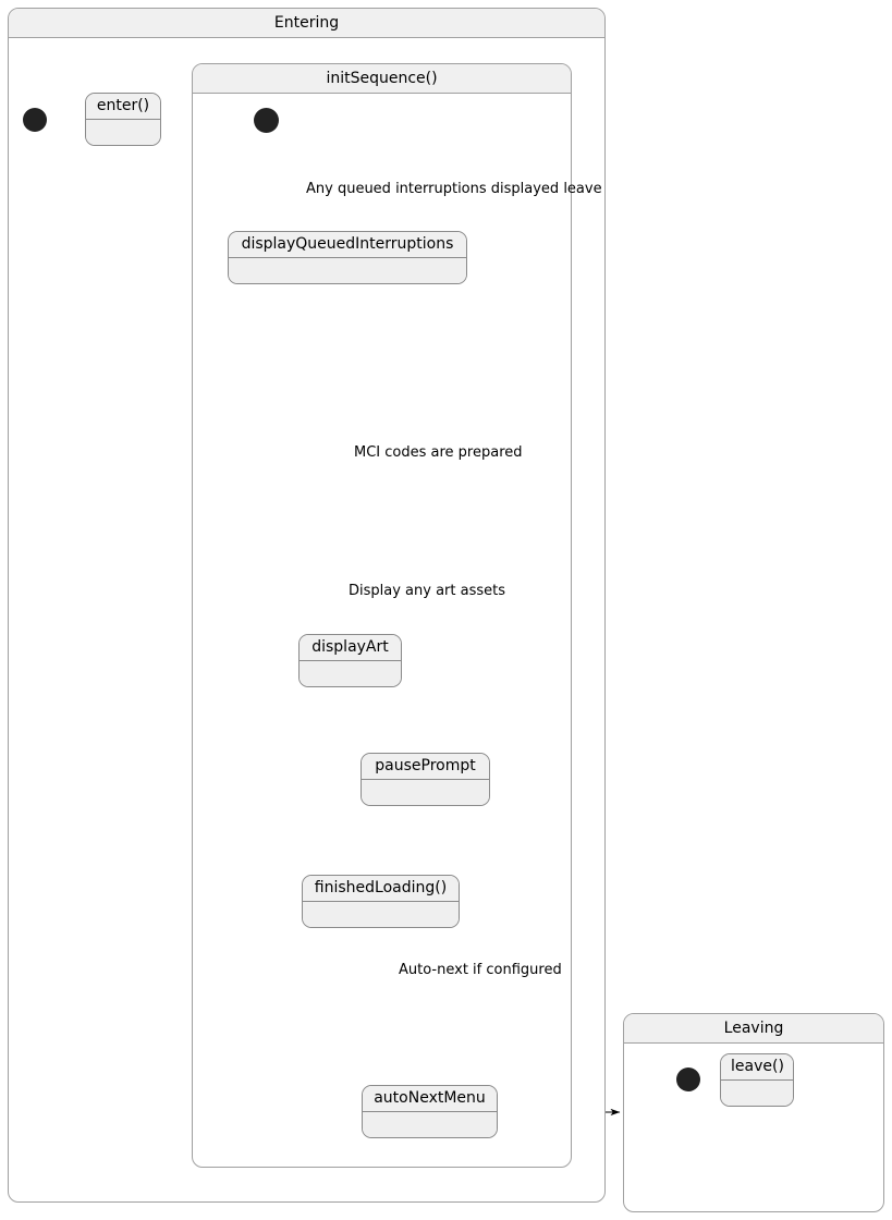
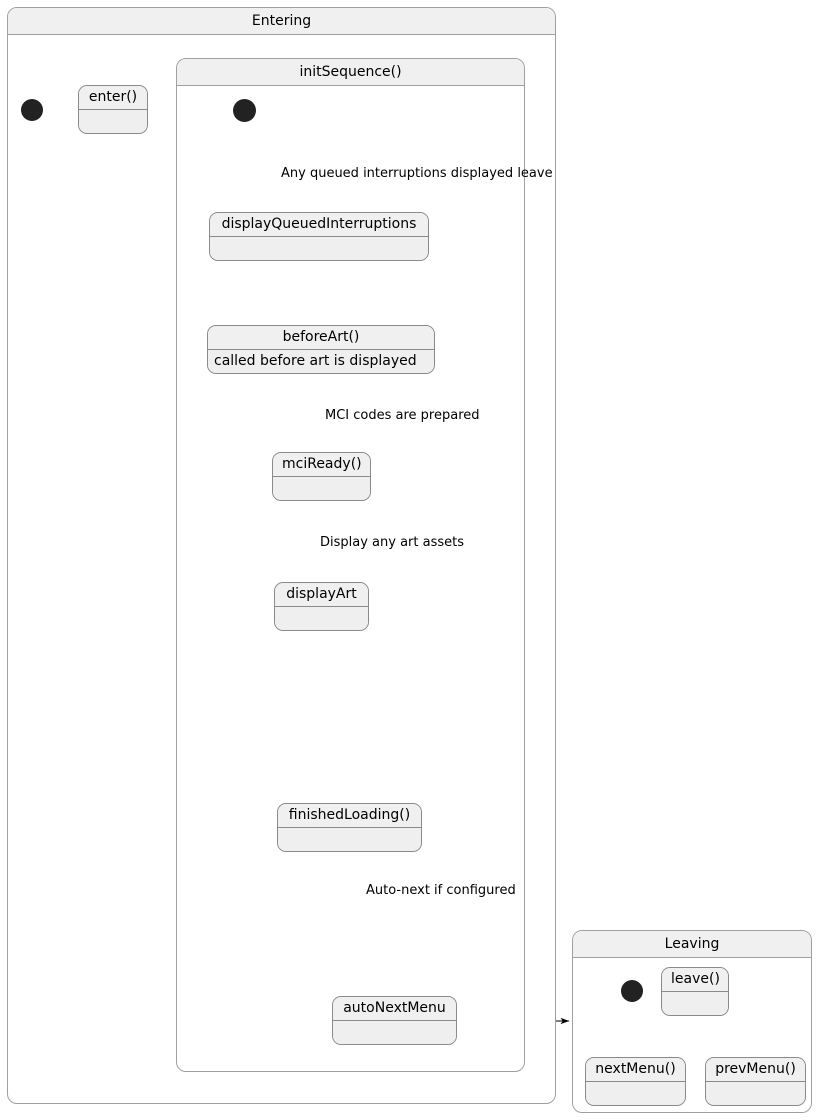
  Entering
  enter()
  initSequence()
  Any queued interruptions displayed leave
  displayQueuedInterruptions
+ beforeArt()
+ called before art is displayed
  MCI codes are prepared
+ mciReady()
  Display any art assets
  displayArt
- pausePrompt
  finishedLoading()
  Auto-next if configured
  autoNextMenu
  Leaving
  leave()
+ nextMenu()
+ prevMenu()
